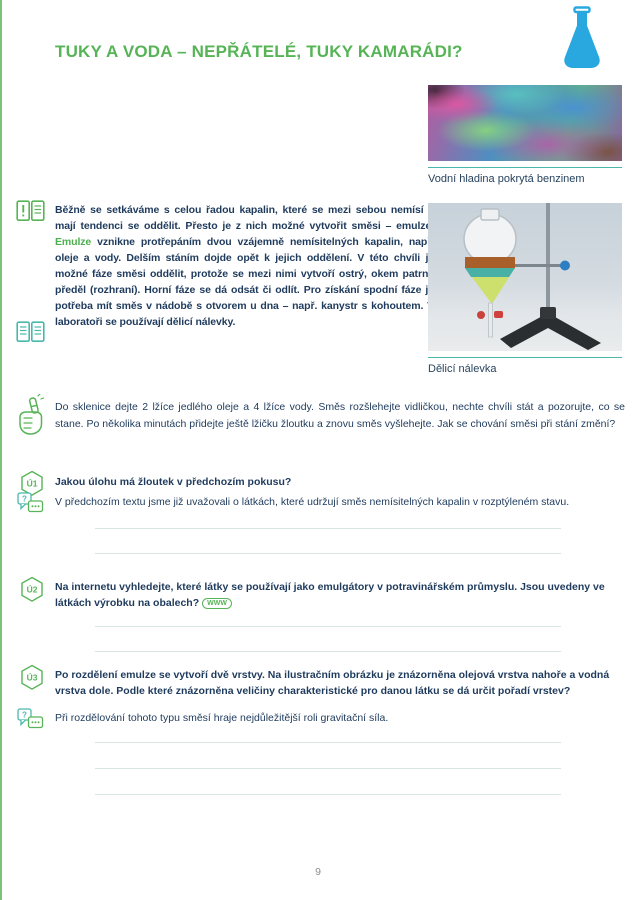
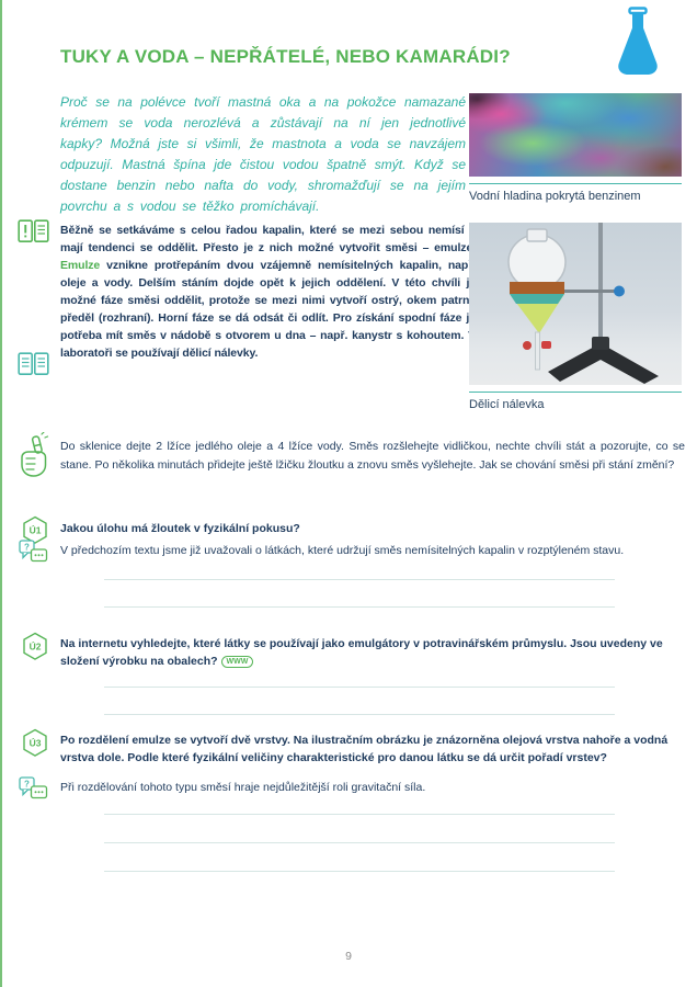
- TUKY A VODA – NEPŘÁTELÉ, TUKY KAMARÁDI?
+ TUKY A VODA – NEPŘÁTELÉ, NEBO KAMARÁDI?
+ Proč se na polévce tvoří mastná oka a na pokožce namazané krémem se voda nerozlévá a zůstávají na ní jen jednotlivé kapky? Možná jste si všimli, že mastnota a voda se navzájem odpuzují. Mastná špína jde čistou vodou špatně smýt. Když se dostane benzin nebo nafta do vody, shromažďují se na jejím povrchu a s vodou se těžko promíchávají.
  Vodní hladina pokrytá benzinem
  Běžně se setkáváme s celou řadou kapalin, které se mezi sebou nemísí mají tendenci se oddělit. Přesto je z nich možné vytvořit směsi – emulz Emulze vznikne protřepáním dvou vzájemně nemísitelných kapalin, nap oleje a vody. Delším stáním dojde opět k jejich oddělení. V této chvíli j možné fáze směsi oddělit, protože se mezi nimi vytvoří ostrý, okem patrn předěl (rozhraní). Horní fáze se dá odsát či odlít. Pro získání spodní fáze j potřeba mít směs v nádobě s otvorem u dna – např. kanystr s kohoutem. laboratoři se používají dělicí nálevky.
  Dělicí nálevka
  Do sklenice dejte 2 lžíce jedlého oleje a 4 lžíce vody. Směs rozšlehejte vidličkou, nechte chvíli stát a pozorujte, co se stane. Po několika minutách přidejte ještě lžičku žloutku a znovu směs vyšlehejte. Jak se chování směsi při stání změní?
  Ú1
- Jakou úlohu má žloutek v předchozím pokusu?
+ Jakou úlohu má žloutek v fyzikální pokusu?
  ?
  V předchozím textu jsme již uvažovali o látkách, které udržují směs nemísitelných kapalin v rozptýleném stavu.
  Ú2
- Na internetu vyhledejte, které látky se používají jako emulgátory v potravinářském průmyslu. Jsou uvedeny ve látkách výrobku na obalech?
+ Na internetu vyhledejte, které látky se používají jako emulgátory v potravinářském průmyslu. Jsou uvedeny ve složení výrobku na obalech?
  Ú3
- Po rozdělení emulze se vytvoří dvě vrstvy. Na ilustračním obrázku je znázorněna olejová vrstva nahoře a vodná vrstva dole. Podle které znázorněna veličiny charakteristické pro danou látku se dá určit pořadí vrstev?
+ Po rozdělení emulze se vytvoří dvě vrstvy. Na ilustračním obrázku je znázorněna olejová vrstva nahoře a vodná vrstva dole. Podle které fyzikální veličiny charakteristické pro danou látku se dá určit pořadí vrstev?
  ?
  Při rozdělování tohoto typu směsí hraje nejdůležitější roli gravitační síla.
  9
